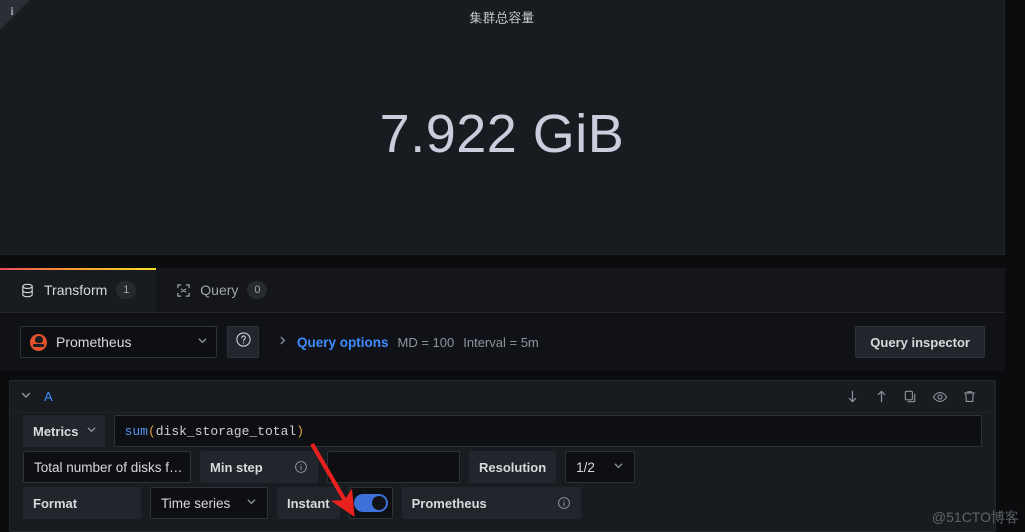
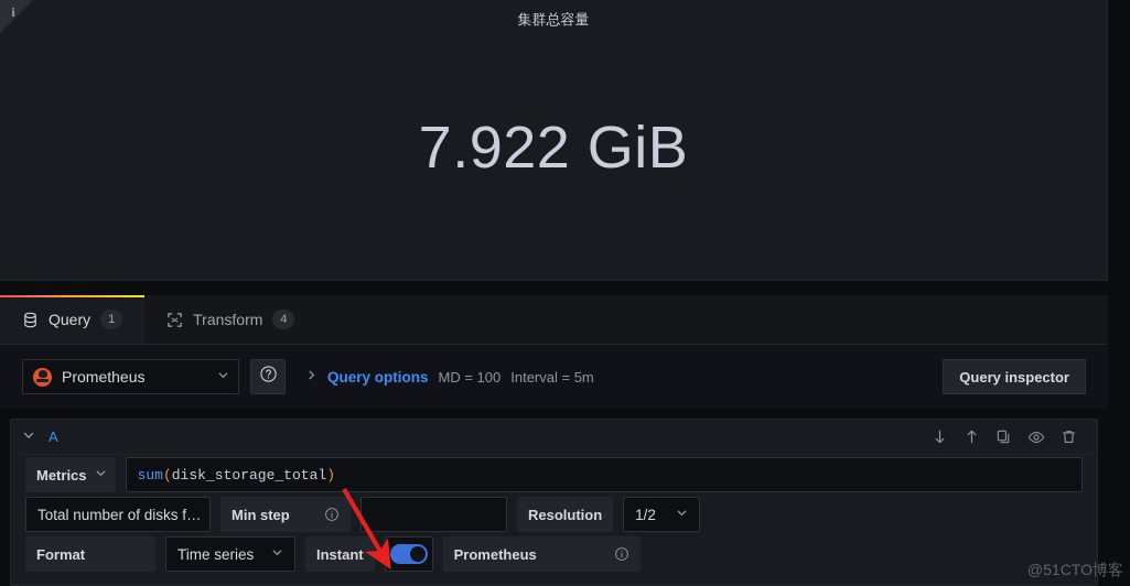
  i
  集群总容量
  7.922 GiB
- Transform
+ Query
  1
- Query
+ Transform
- 0
+ 4
  Prometheus
  Query options
  MD = 100
  Interval = 5m
  Query inspector
  A
  Metrics
  sum
  (
  disk_storage_total
  )
  Total number of disks f…
  Min step
  Resolution
  1/2
  Format
  Time series
  Instant
  Prometheus
  @51CTO博客
